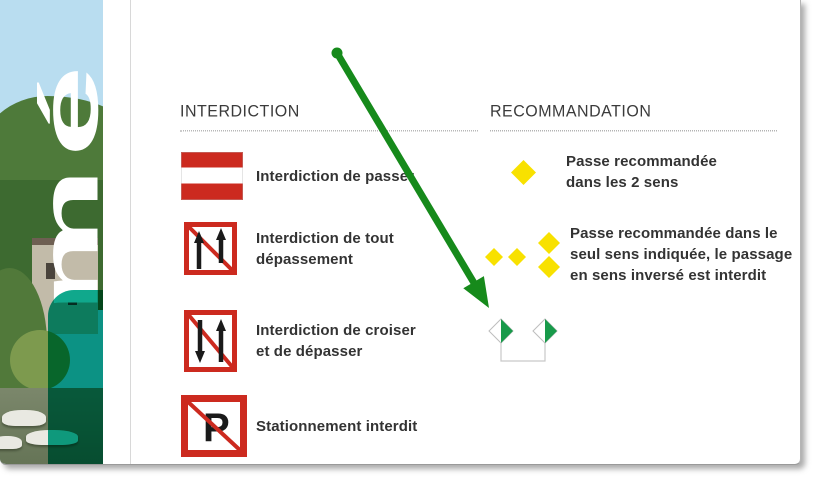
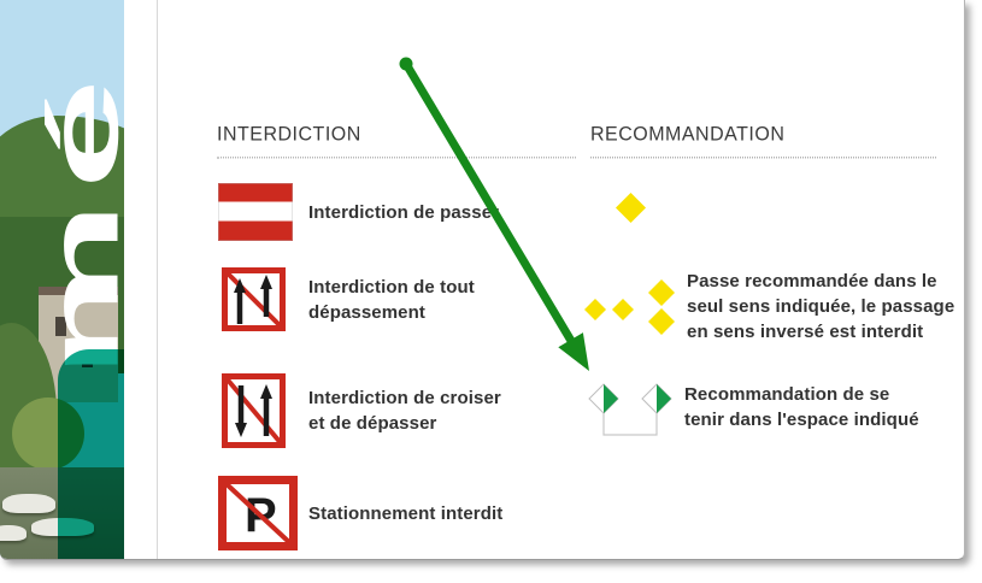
  INTERDICTION
  Interdiction de passe
  Interdiction de tout
  dépassement
  Interdiction de croiser
  et de dépasser
  Stationnement interdit
  RECOMMANDATION
- Passe recommandée
- dans les 2 sens
  Passe recommandée dans le
  seul sens indiquée, le passage
  en sens inversé est interdit
+ Recommandation de se
+ tenir dans l'espace indiqué
